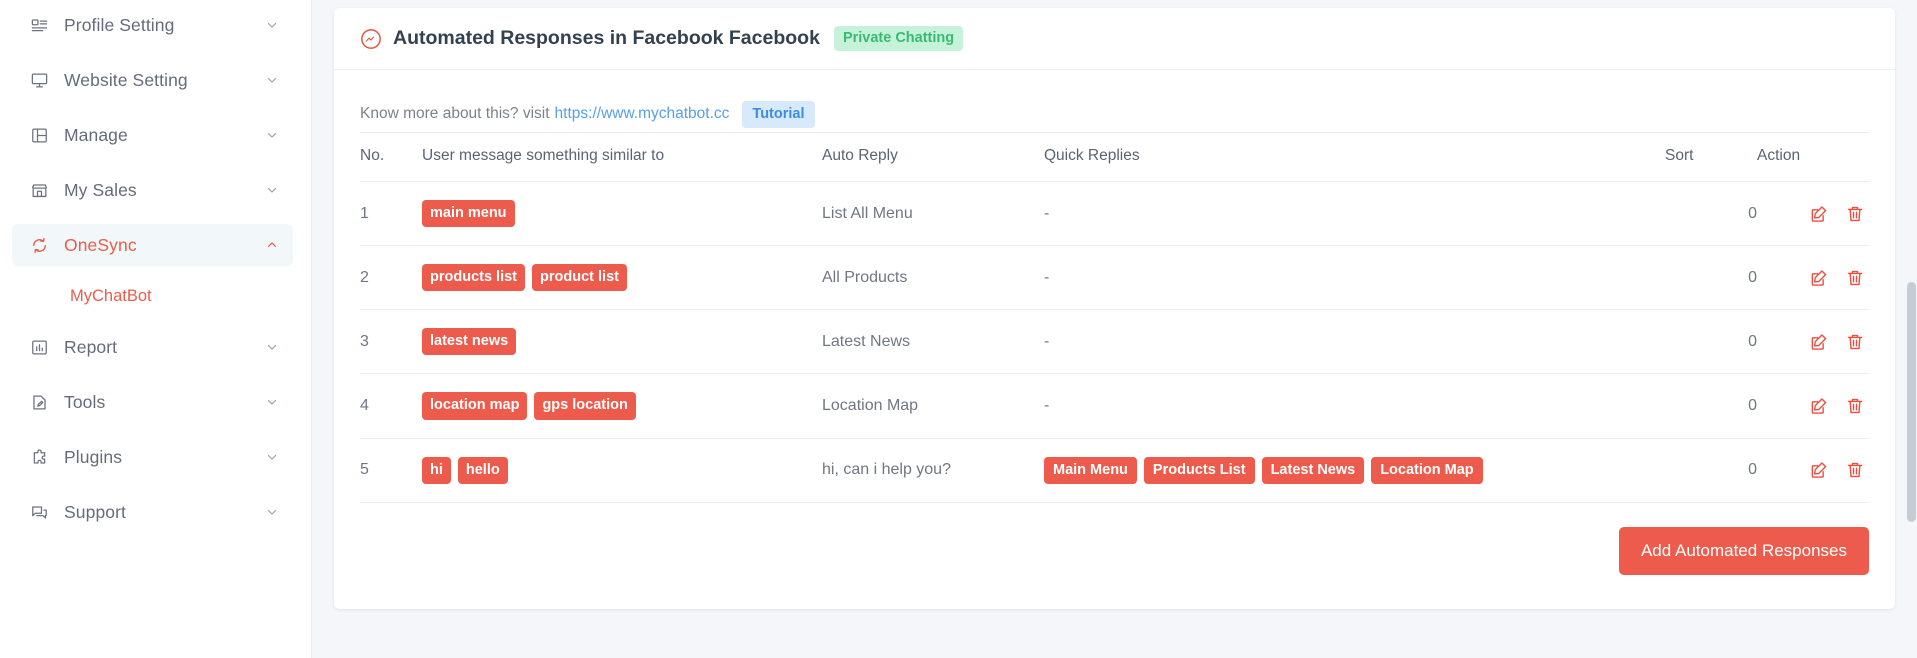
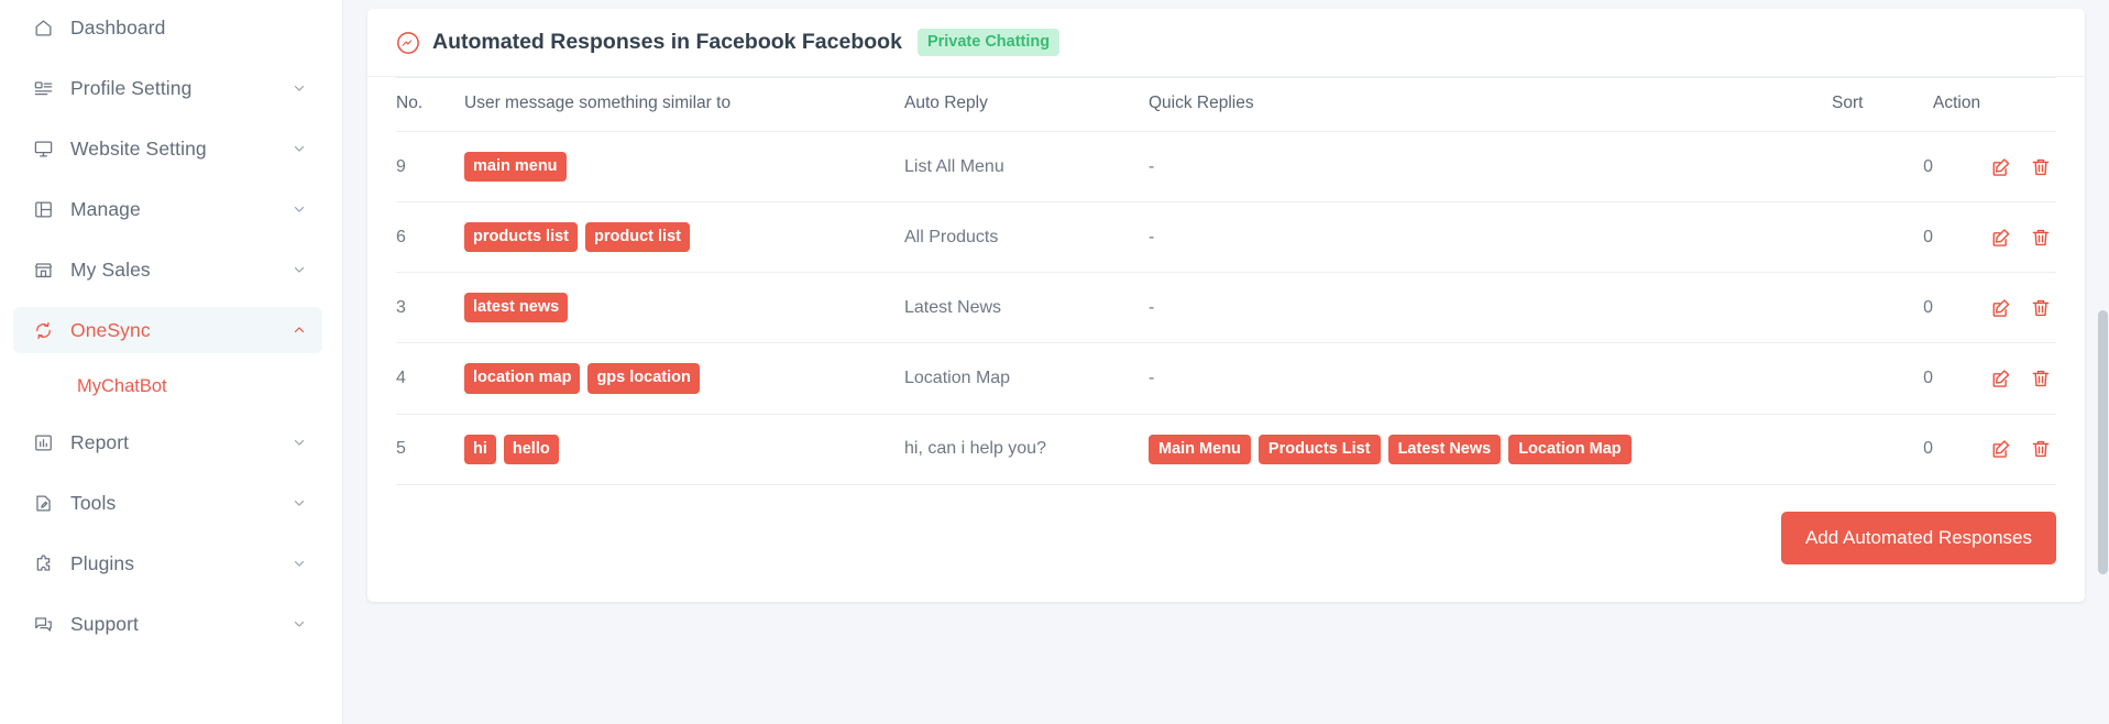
+ Dashboard
  Profile Setting
  Website Setting
  Manage
  My Sales
  OneSync
  MyChatBot
  Report
  Tools
  Plugins
  Support
  Automated Responses in Facebook Facebook
  Private Chatting
- Know more about this? visit
- https://www.mychatbot.cc
- Tutorial
  No.	User message something similar to	Auto Reply	Quick Replies	Sort	Action
- 1	main menu	List All Menu	-	0
+ 9	main menu	List All Menu	-	0
- 2	products list product list	All Products	-	0
+ 6	products list product list	All Products	-	0
  3	latest news	Latest News	-	0
  4	location map gps location	Location Map	-	0
  5	hi hello	hi, can i help you?	Main Menu Products List Latest News Location Map	0
  Add Automated Responses
